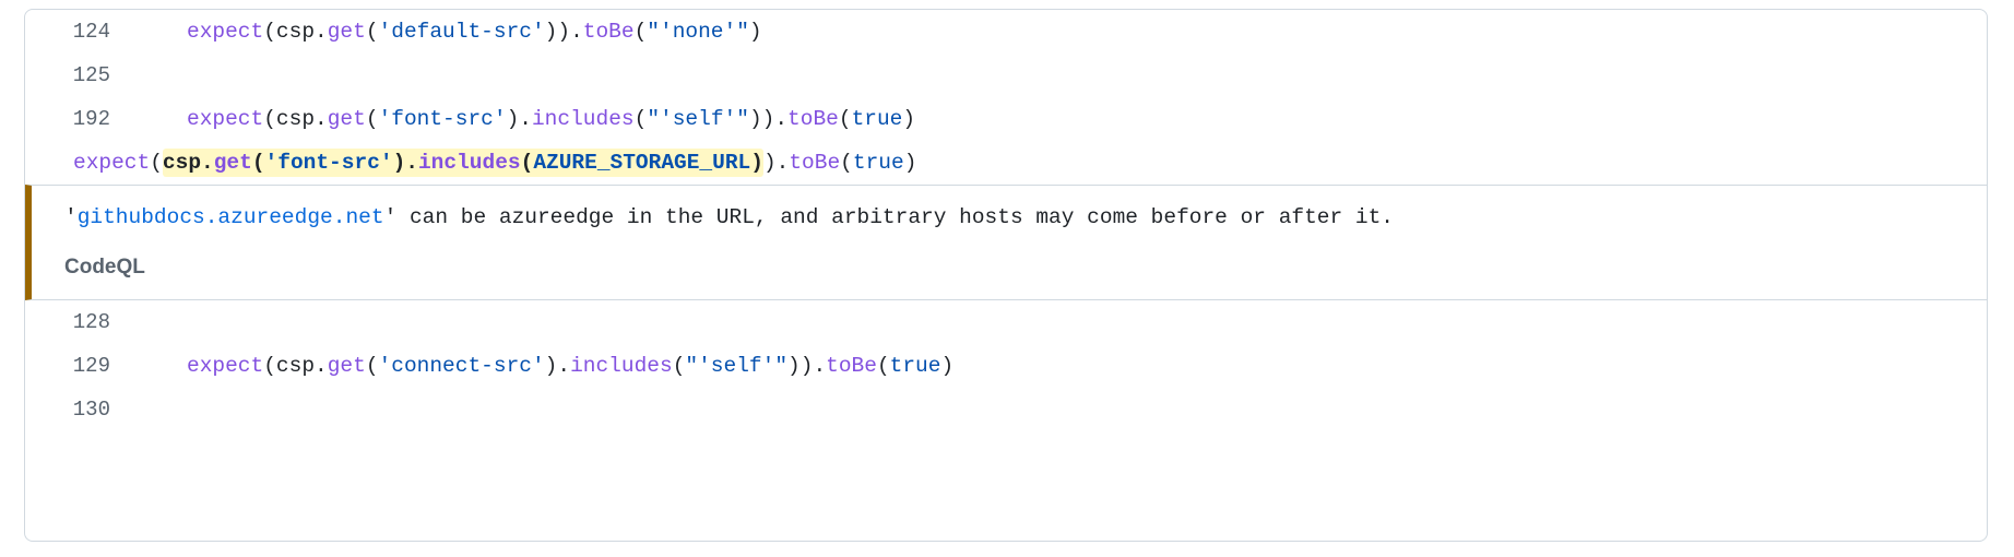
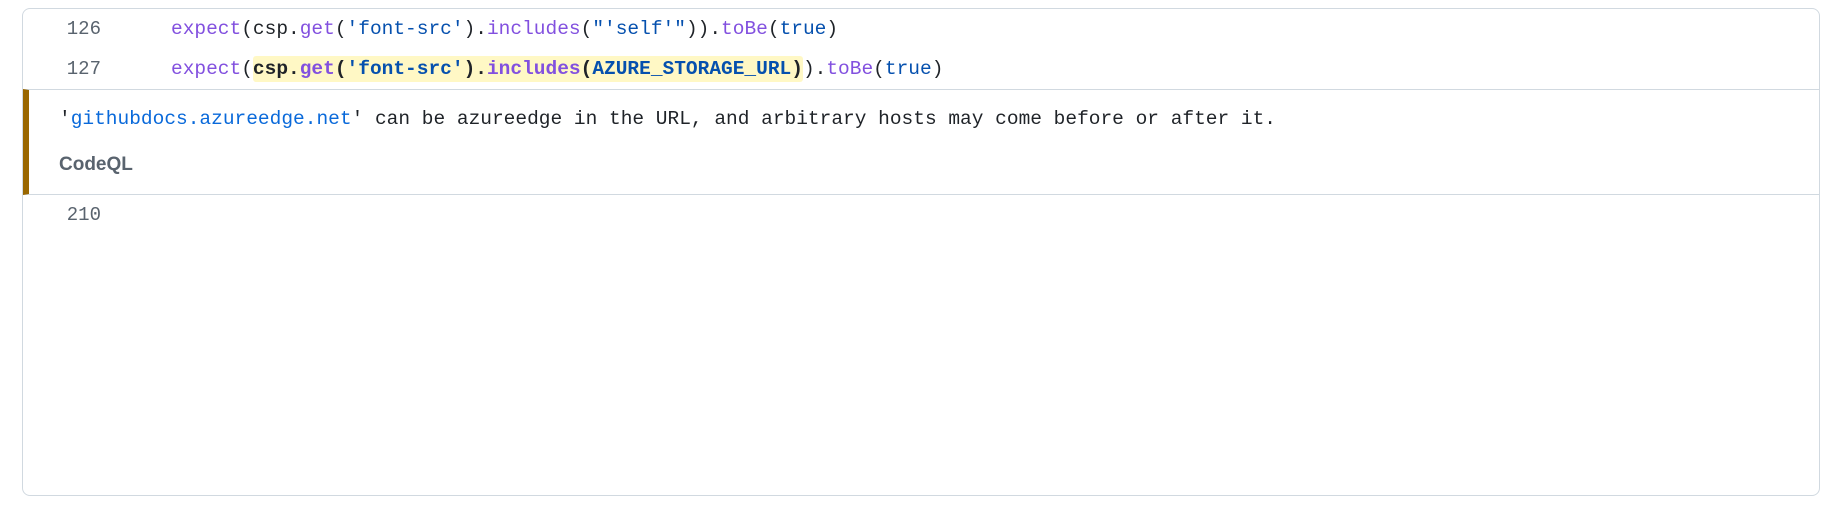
- 124
- expect(csp.get('default-src')).toBe("'none'")
- 125
- 192
+ 126
  expect(csp.get('font-src').includes("'self'")).toBe(true)
+ 127
  expect(csp.get('font-src').includes(AZURE_STORAGE_URL)).toBe(true)
  'githubdocs.azureedge.net' can be azureedge in the URL, and arbitrary hosts may come before or after it.
  CodeQL
- 128
- 129
- expect(csp.get('connect-src').includes("'self'")).toBe(true)
- 130
+ 210
